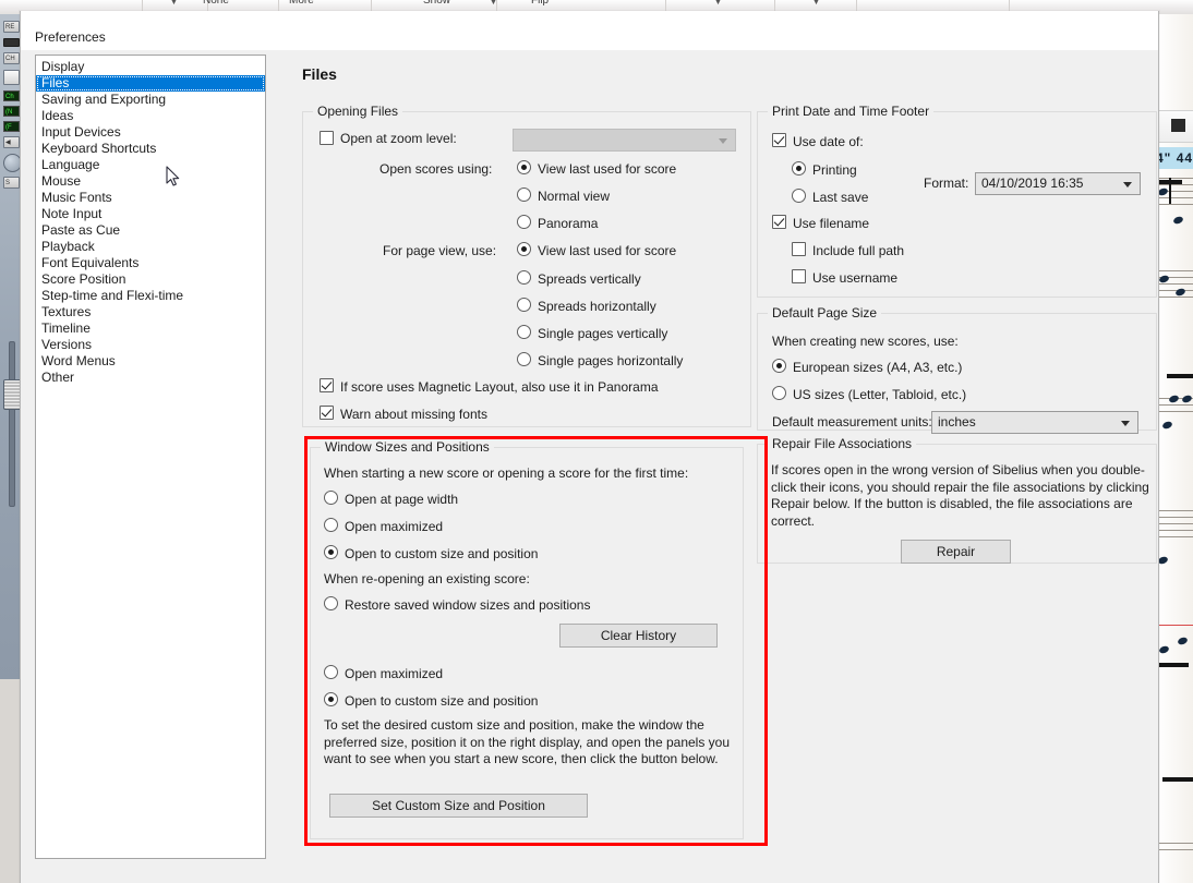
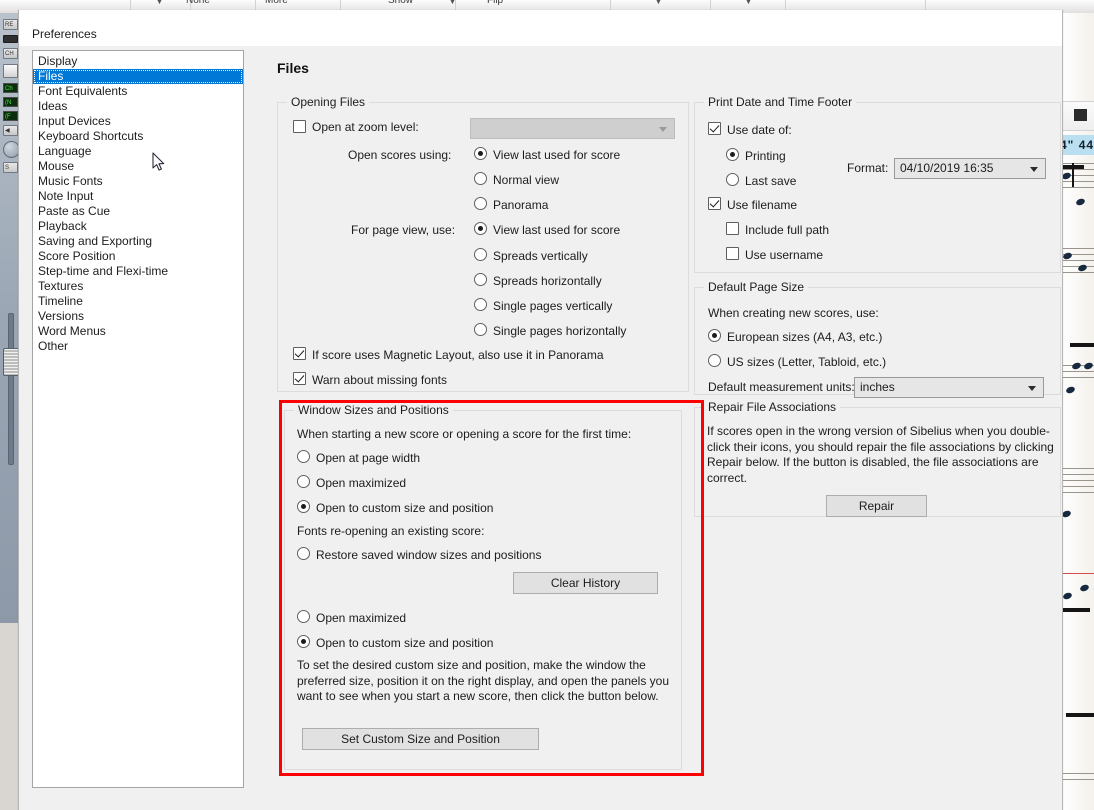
  None
  More
  Show
  Flip
  4" 44
  Preferences
  Display
  Files
- Saving and Exporting
+ Font Equivalents
  Ideas
  Input Devices
  Keyboard Shortcuts
  Language
  Mouse
  Music Fonts
  Note Input
  Paste as Cue
  Playback
- Font Equivalents
+ Saving and Exporting
  Score Position
  Step-time and Flexi-time
  Textures
  Timeline
  Versions
  Word Menus
  Other
  Files
  Opening Files
  Open at zoom level:
  Open scores using:
  View last used for score
  Normal view
  Panorama
  For page view, use:
  View last used for score
  Spreads vertically
  Spreads horizontally
  Single pages vertically
  Single pages horizontally
  If score uses Magnetic Layout, also use it in Panorama
  Warn about missing fonts
  Window Sizes and Positions
  When starting a new score or opening a score for the first time:
  Open at page width
  Open maximized
  Open to custom size and position
- When re-opening an existing score:
+ Fonts re-opening an existing score:
  Restore saved window sizes and positions
  Clear History
  Open maximized
  Open to custom size and position
  To set the desired custom size and position, make the window the preferred size, position it on the right display, and open the panels you want to see when you start a new score, then click the button below.
  Set Custom Size and Position
  Print Date and Time Footer
  Use date of:
  Printing
  Last save
  Format:
  04/10/2019 16:35
  Use filename
  Include full path
  Use username
  Default Page Size
  When creating new scores, use:
  European sizes (A4, A3, etc.)
  US sizes (Letter, Tabloid, etc.)
  Default measurement units
  inches
  Repair File Associations
  If scores open in the wrong version of Sibelius when you double-click their icons, you should repair the file associations by clicking Repair below. If the button is disabled, the file associations are correct.
  Repair
